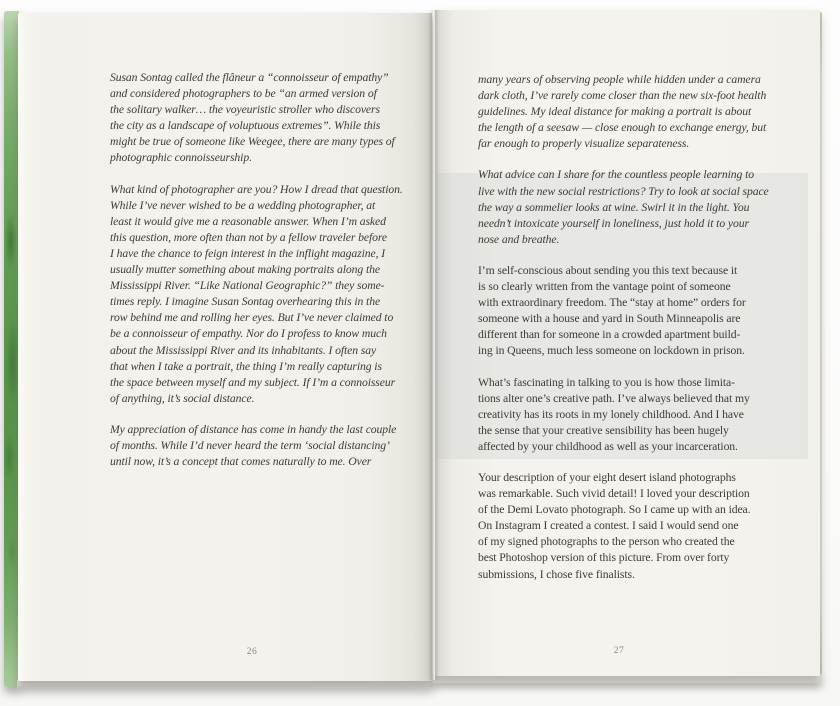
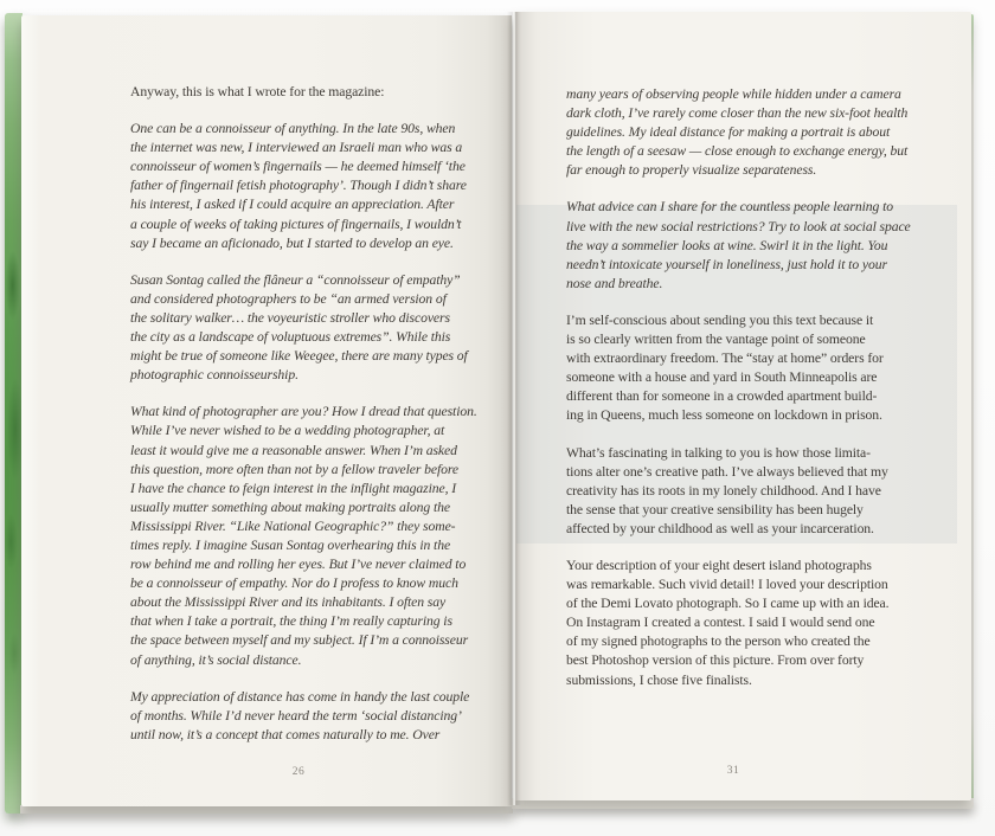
+ Anyway, this is what I wrote for the magazine:
+ One can be a connoisseur of anything. In the late 90s, when
+ the internet was new, I interviewed an Israeli man who was a
+ connoisseur of women’s fingernails — he deemed himself ‘the
+ father of fingernail fetish photography’. Though I didn’t share
+ his interest, I asked if I could acquire an appreciation. After
+ a couple of weeks of taking pictures of fingernails, I wouldn’t
+ say I became an aficionado, but I started to develop an eye.
  Susan Sontag called the flâneur a “connoisseur of empathy”
  and considered photographers to be “an armed version of
  the solitary walker… the voyeuristic stroller who discovers
  the city as a landscape of voluptuous extremes”. While this
  might be true of someone like Weegee, there are many types of
  photographic connoisseurship.
  What kind of photographer are you? How I dread that question.
  While I’ve never wished to be a wedding photographer, at
  least it would give me a reasonable answer. When I’m asked
  this question, more often than not by a fellow traveler before
  I have the chance to feign interest in the inflight magazine, I
  usually mutter something about making portraits along the
  Mississippi River. “Like National Geographic?” they some-
  times reply. I imagine Susan Sontag overhearing this in the
  row behind me and rolling her eyes. But I’ve never claimed to
  be a connoisseur of empathy. Nor do I profess to know much
  about the Mississippi River and its inhabitants. I often say
  that when I take a portrait, the thing I’m really capturing is
  the space between myself and my subject. If I’m a connoisseur
  of anything, it’s social distance.
  My appreciation of distance has come in handy the last couple
  of months. While I’d never heard the term ‘social distancing’
  until now, it’s a concept that comes naturally to me. Over
  26
  many years of observing people while hidden under a camera
  dark cloth, I’ve rarely come closer than the new six-foot health
  guidelines. My ideal distance for making a portrait is about
  the length of a seesaw — close enough to exchange energy, but
  far enough to properly visualize separateness.
  What advice can I share for the countless people learning to
  live with the new social restrictions? Try to look at social space
  the way a sommelier looks at wine. Swirl it in the light. You
  needn’t intoxicate yourself in loneliness, just hold it to your
  nose and breathe.
  I’m self-conscious about sending you this text because it
  is so clearly written from the vantage point of someone
  with extraordinary freedom. The “stay at home” orders for
  someone with a house and yard in South Minneapolis are
  different than for someone in a crowded apartment build-
  ing in Queens, much less someone on lockdown in prison.
  What’s fascinating in talking to you is how those limita-
  tions alter one’s creative path. I’ve always believed that my
  creativity has its roots in my lonely childhood. And I have
  the sense that your creative sensibility has been hugely
  affected by your childhood as well as your incarceration.
  Your description of your eight desert island photographs
  was remarkable. Such vivid detail! I loved your description
  of the Demi Lovato photograph. So I came up with an idea.
  On Instagram I created a contest. I said I would send one
  of my signed photographs to the person who created the
  best Photoshop version of this picture. From over forty
  submissions, I chose five finalists.
- 27
+ 31
